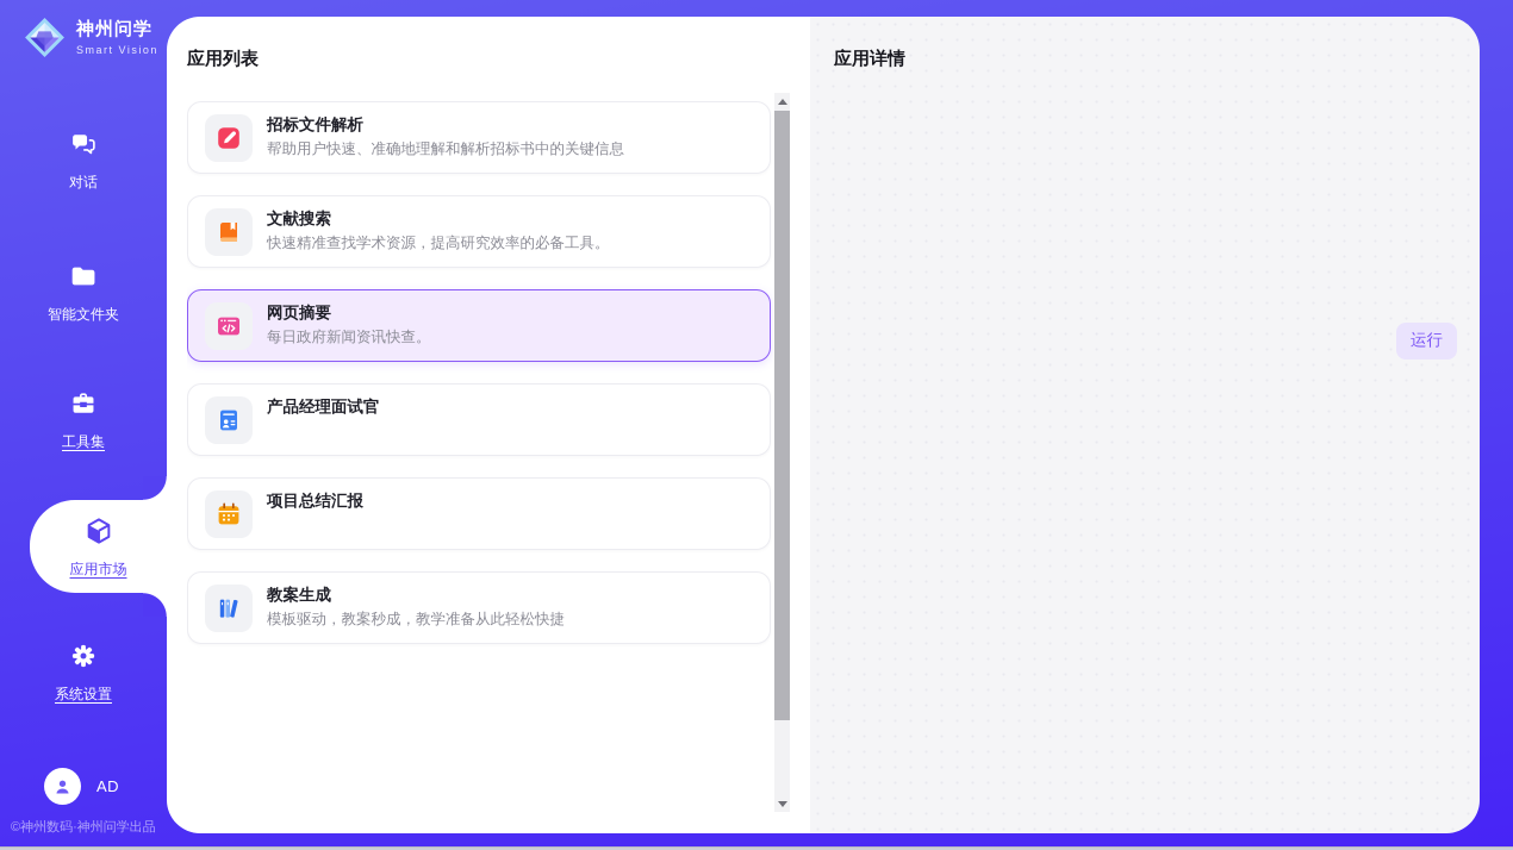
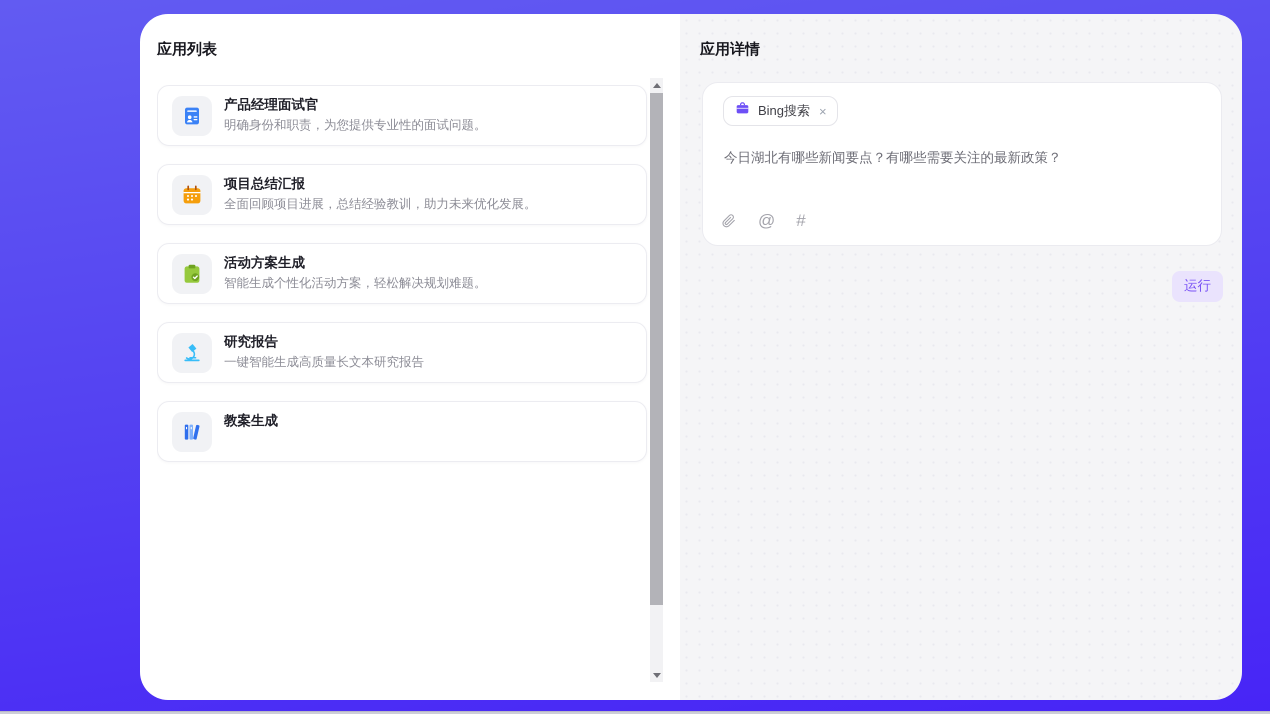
- 神州问学
- Smart Vision
- 对话
- 智能文件夹
- 工具集
- 应用市场
- 系统设置
- AD
- ©神州数码·神州问学出品
  应用列表
- 招标文件解析
- 帮助用户快速、准确地理解和解析招标书中的关键信息
- 文献搜索
- 快速精准查找学术资源，提高研究效率的必备工具。
- 网页摘要
- 每日政府新闻资讯快查。
  产品经理面试官
+ 明确身份和职责，为您提供专业性的面试问题。
  项目总结汇报
+ 全面回顾项目进展，总结经验教训，助力未来优化发展。
+ 活动方案生成
+ 智能生成个性化活动方案，轻松解决规划难题。
+ 研究报告
+ 一键智能生成高质量长文本研究报告
  教案生成
- 模板驱动，教案秒成，教学准备从此轻松快捷
  应用详情
+ Bing搜索
+ ×
+ 今日湖北有哪些新闻要点？有哪些需要关注的最新政策？
+ @
+ #
  运行
